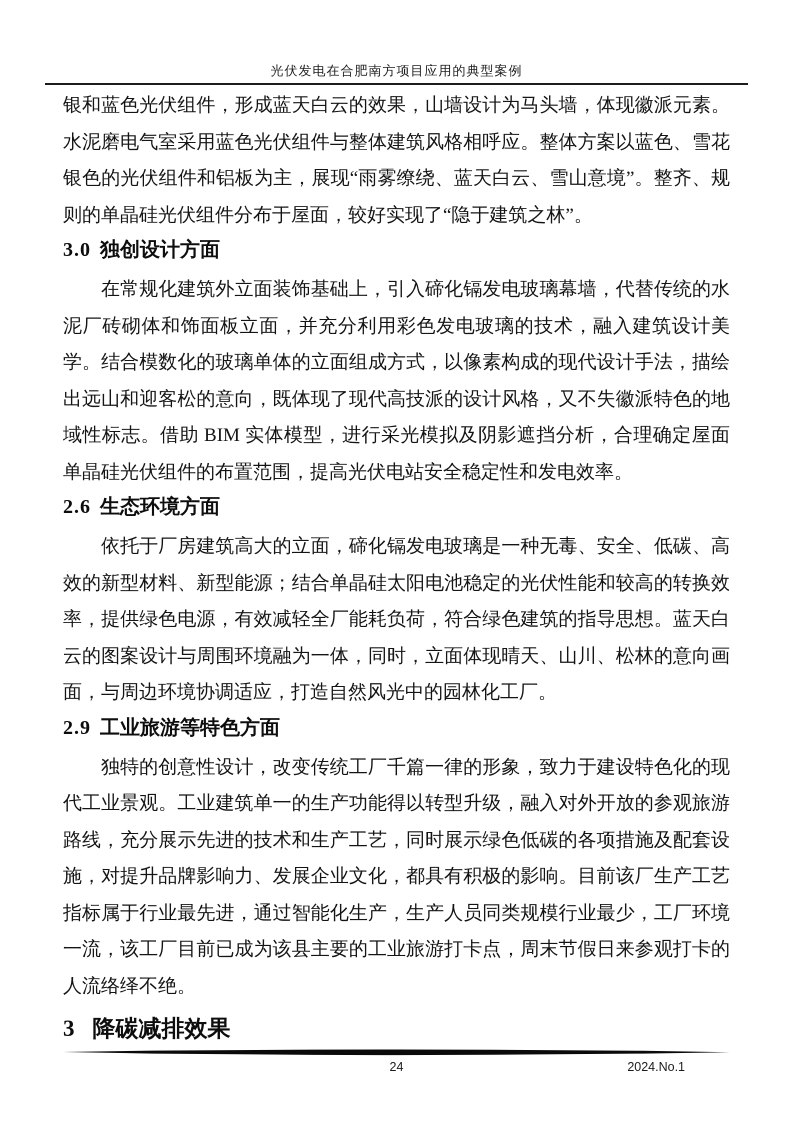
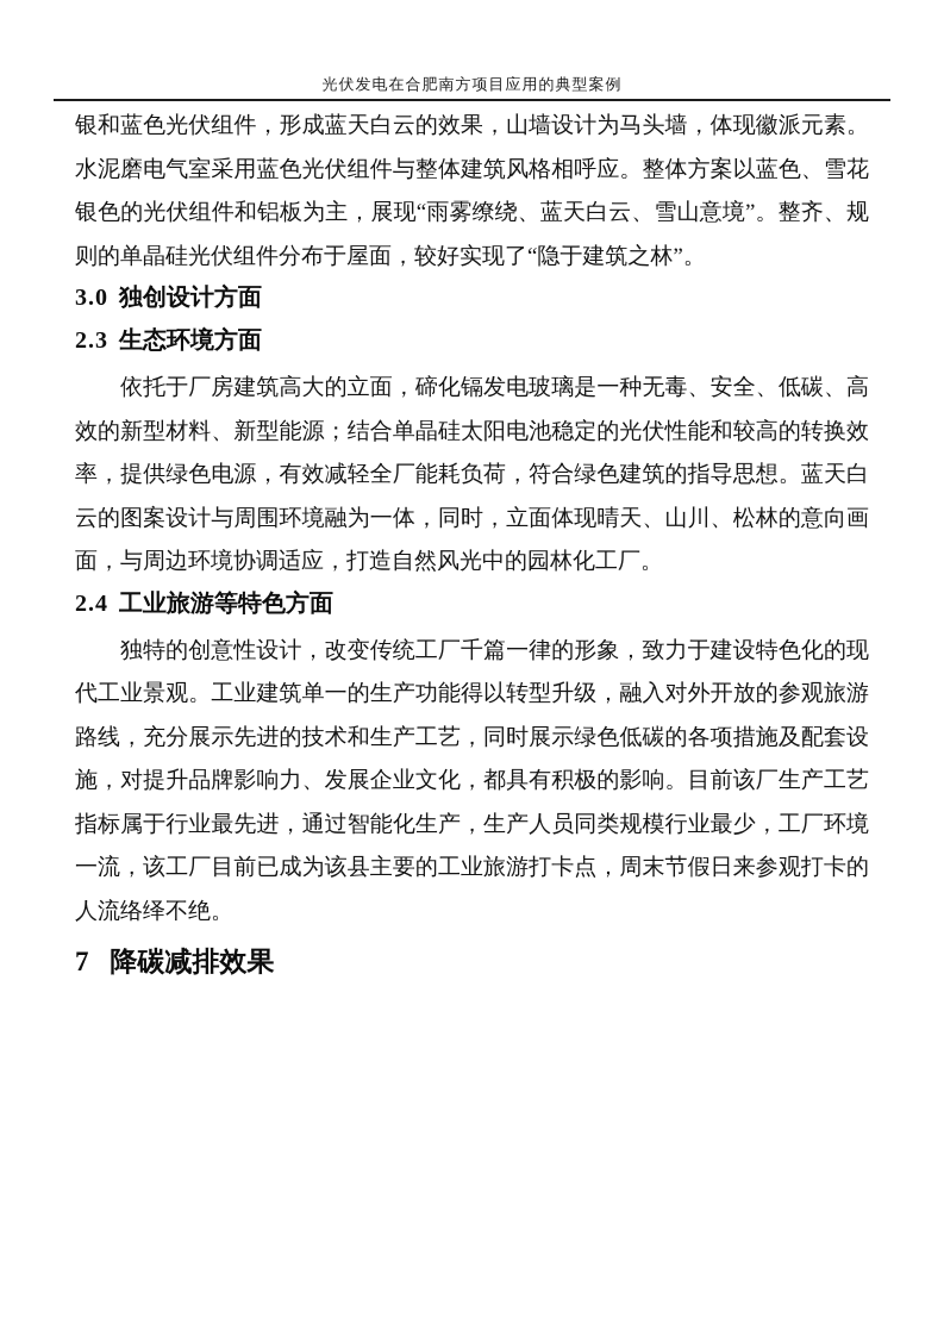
  光伏发电在合肥南方项目应用的典型案例
  银和蓝色光伏组件，形成蓝天白云的效果，山墙设计为马头墙，体现徽派元素。水泥磨电气室采用蓝色光伏组件与整体建筑风格相呼应。整体方案以蓝色、雪花银色的光伏组件和铝板为主，展现“雨雾缭绕、蓝天白云、雪山意境”。整齐、规则的单晶硅光伏组件分布于屋面，较好实现了“隐于建筑之林”。
  3.0 独创设计方面
- 在常规化建筑外立面装饰基础上，引入碲化镉发电玻璃幕墙，代替传统的水泥厂砖砌体和饰面板立面，并充分利用彩色发电玻璃的技术，融入建筑设计美学。结合模数化的玻璃单体的立面组成方式，以像素构成的现代设计手法，描绘出远山和迎客松的意向，既体现了现代高技派的设计风格，又不失徽派特色的地域性标志。借助 BIM 实体模型，进行采光模拟及阴影遮挡分析，合理确定屋面单晶硅光伏组件的布置范围，提高光伏电站安全稳定性和发电效率。
- 2.6 生态环境方面
+ 2.3 生态环境方面
  依托于厂房建筑高大的立面，碲化镉发电玻璃是一种无毒、安全、低碳、高效的新型材料、新型能源；结合单晶硅太阳电池稳定的光伏性能和较高的转换效率，提供绿色电源，有效减轻全厂能耗负荷，符合绿色建筑的指导思想。蓝天白云的图案设计与周围环境融为一体，同时，立面体现晴天、山川、松林的意向画面，与周边环境协调适应，打造自然风光中的园林化工厂。
- 2.9 工业旅游等特色方面
+ 2.4 工业旅游等特色方面
  独特的创意性设计，改变传统工厂千篇一律的形象，致力于建设特色化的现代工业景观。工业建筑单一的生产功能得以转型升级，融入对外开放的参观旅游路线，充分展示先进的技术和生产工艺，同时展示绿色低碳的各项措施及配套设施，对提升品牌影响力、发展企业文化，都具有积极的影响。目前该厂生产工艺指标属于行业最先进，通过智能化生产，生产人员同类规模行业最少，工厂环境一流，该工厂目前已成为该县主要的工业旅游打卡点，周末节假日来参观打卡的人流络绎不绝。
- 3 降碳减排效果
+ 7 降碳减排效果
- 24
- 2024.No.1
